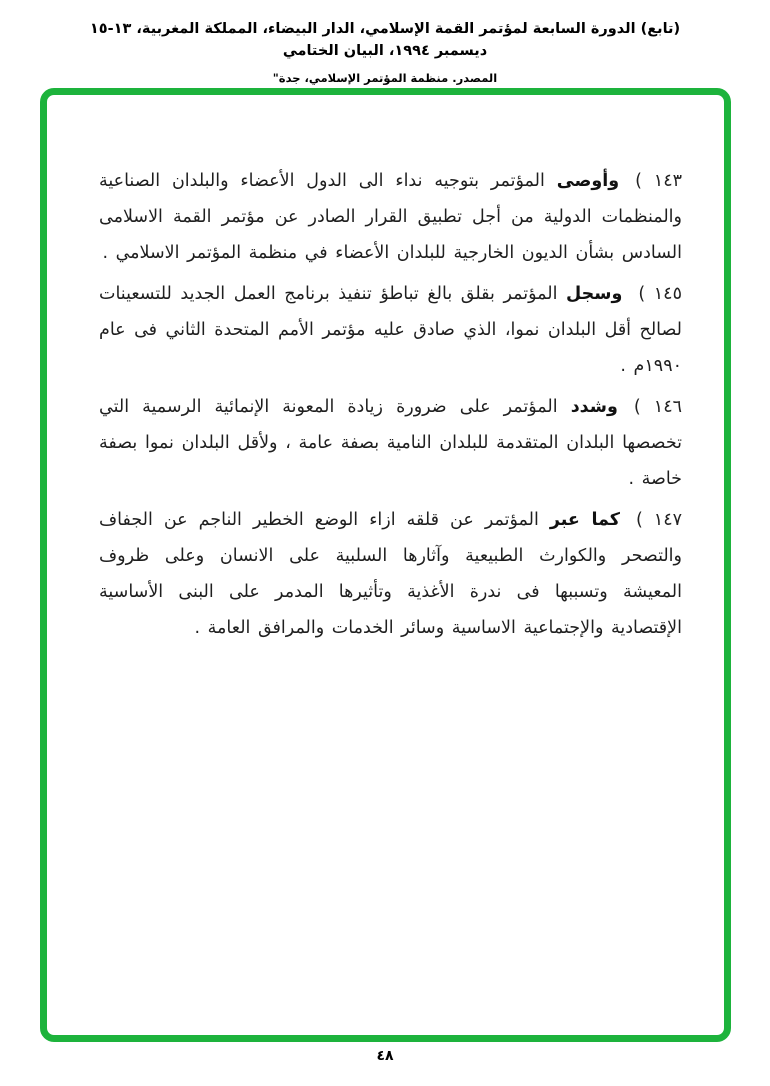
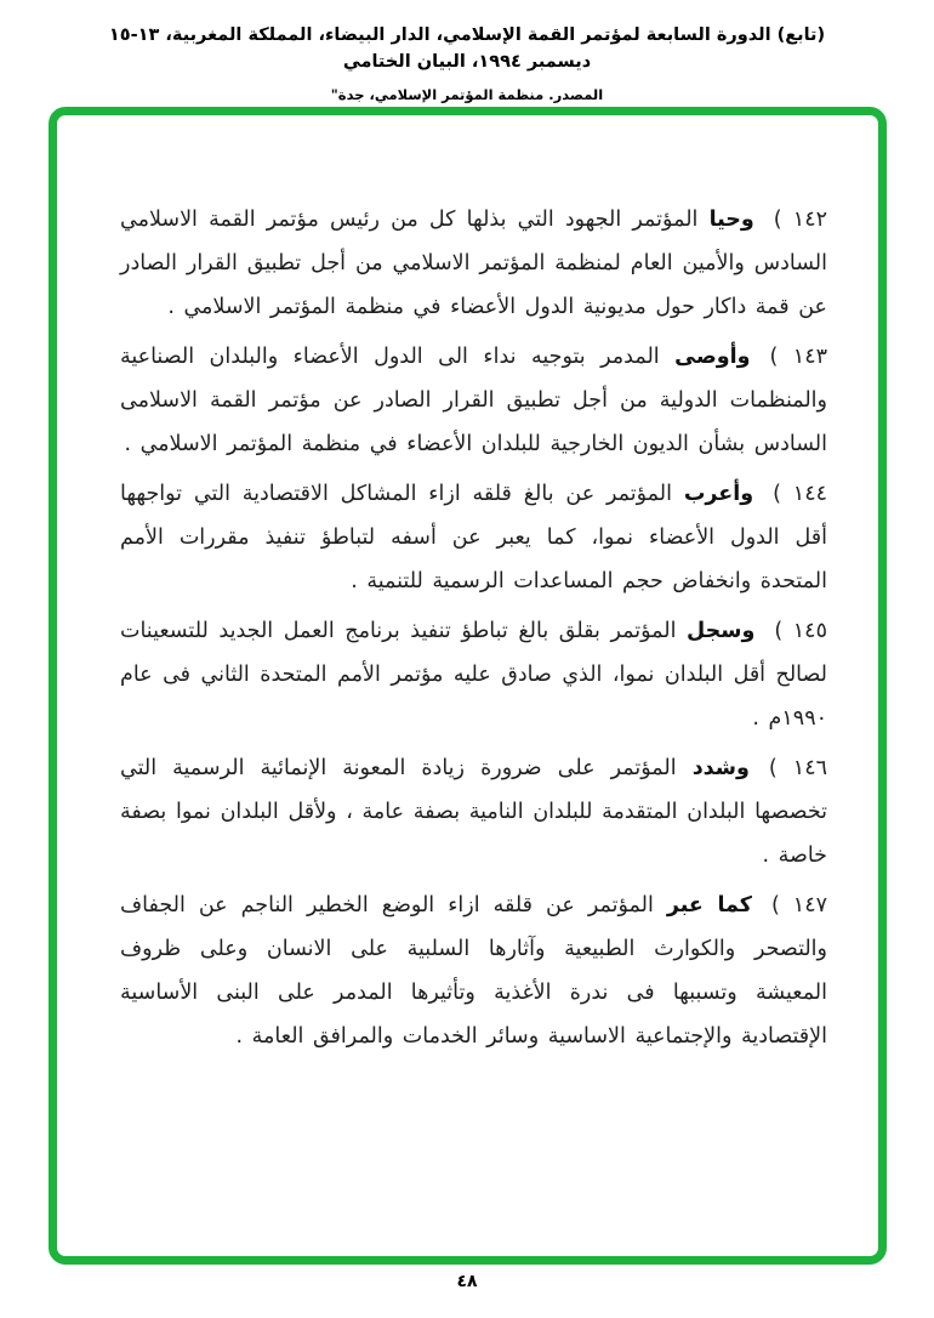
  (تابع) الدورة السابعة لمؤتمر القمة الإسلامي، الدار البيضاء، المملكة المغربية، ١٣-١٥ ديسمبر ١٩٩٤، البيان الختامي
  المصدر. منظمة المؤتمر الإسلامي، جدة"
+ ١٤٢ )وحيا المؤتمر الجهود التي بذلها كل من رئيس مؤتمر القمة الاسلامي السادس والأمين العام لمنظمة المؤتمر الاسلامي من أجل تطبيق القرار الصادر عن قمة داكار حول مديونية الدول الأعضاء في منظمة المؤتمر الاسلامي .
- ١٤٣ )وأوصى المؤتمر بتوجيه نداء الى الدول الأعضاء والبلدان الصناعية والمنظمات الدولية من أجل تطبيق القرار الصادر عن مؤتمر القمة الاسلامى السادس بشأن الديون الخارجية للبلدان الأعضاء في منظمة المؤتمر الاسلامي .
+ ١٤٣ )وأوصى المدمر بتوجيه نداء الى الدول الأعضاء والبلدان الصناعية والمنظمات الدولية من أجل تطبيق القرار الصادر عن مؤتمر القمة الاسلامى السادس بشأن الديون الخارجية للبلدان الأعضاء في منظمة المؤتمر الاسلامي .
+ ١٤٤ )وأعرب المؤتمر عن بالغ قلقه ازاء المشاكل الاقتصادية التي تواجهها أقل الدول الأعضاء نموا، كما يعبر عن أسفه لتباطؤ تنفيذ مقررات الأمم المتحدة وانخفاض حجم المساعدات الرسمية للتنمية .
  ١٤٥ )وسجل المؤتمر بقلق بالغ تباطؤ تنفيذ برنامج العمل الجديد للتسعينات لصالح أقل البلدان نموا، الذي صادق عليه مؤتمر الأمم المتحدة الثاني فى عام ١٩٩٠م .
  ١٤٦ )وشدد المؤتمر على ضرورة زيادة المعونة الإنمائية الرسمية التي تخصصها البلدان المتقدمة للبلدان النامية بصفة عامة ، ولأقل البلدان نموا بصفة خاصة .
  ١٤٧ )كما عبر المؤتمر عن قلقه ازاء الوضع الخطير الناجم عن الجفاف والتصحر والكوارث الطبيعية وآثارها السلبية على الانسان وعلى ظروف المعيشة وتسببها فى ندرة الأغذية وتأثيرها المدمر على البنى الأساسية الإقتصادية والإجتماعية الاساسية وسائر الخدمات والمرافق العامة .
  ٤٨
